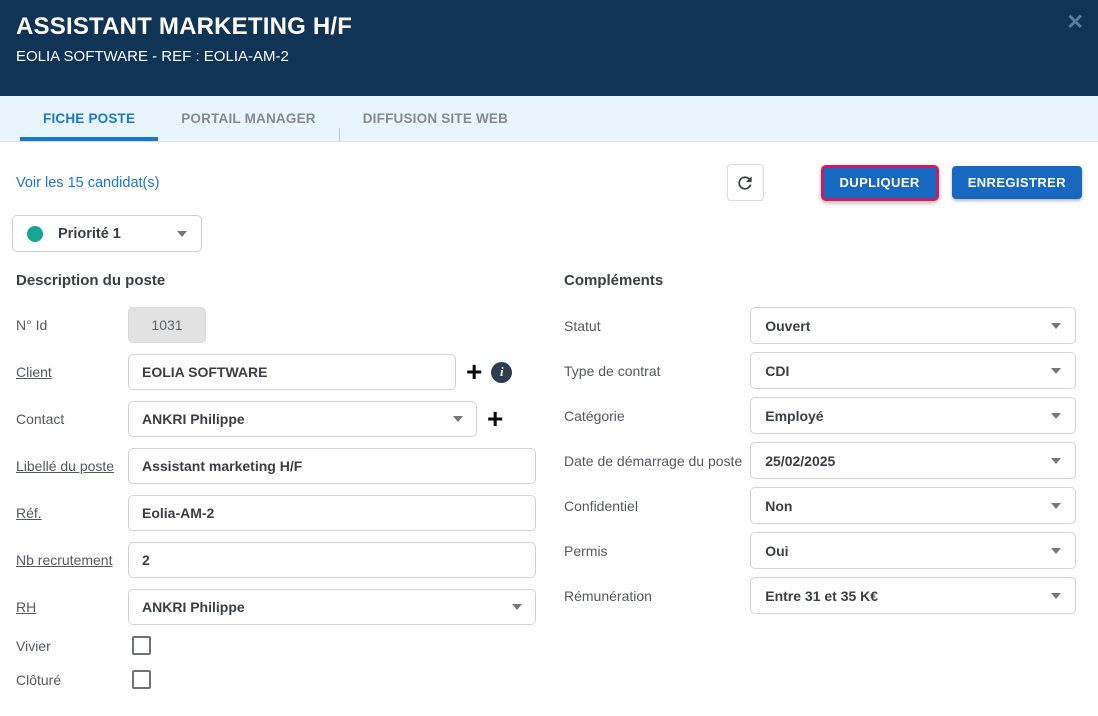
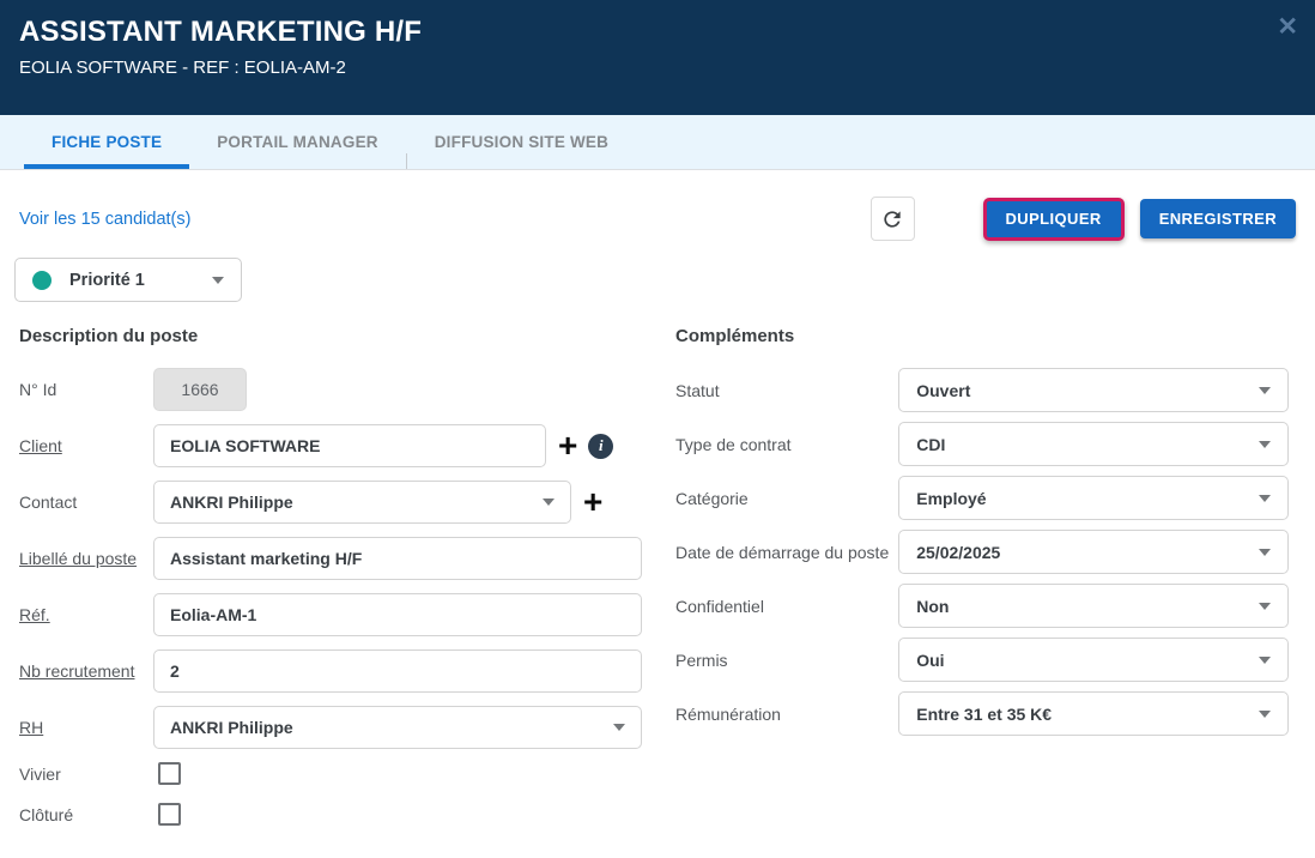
  ASSISTANT MARKETING H/F
  EOLIA SOFTWARE - REF : EOLIA-AM-2
  ✕
  FICHE POSTE
  PORTAIL MANAGER
  DIFFUSION SITE WEB
  Voir les 15 candidat(s)
  DUPLIQUER
  ENREGISTRER
  Priorité 1
  Description du poste
  N° Id
- 1031
+ 1666
  Client
  EOLIA SOFTWARE
  +
  i
  Contact
  ANKRI Philippe
  +
  Libellé du poste
  Assistant marketing H/F
  Réf.
- Eolia-AM-2
+ Eolia-AM-1
  Nb recrutement
  2
  RH
  ANKRI Philippe
  Vivier
  Clôturé
  Compléments
  Statut
  Ouvert
  Type de contrat
  CDI
  Catégorie
  Employé
  Date de démarrage du poste
  25/02/2025
  Confidentiel
  Non
  Permis
  Oui
  Rémunération
  Entre 31 et 35 K€
